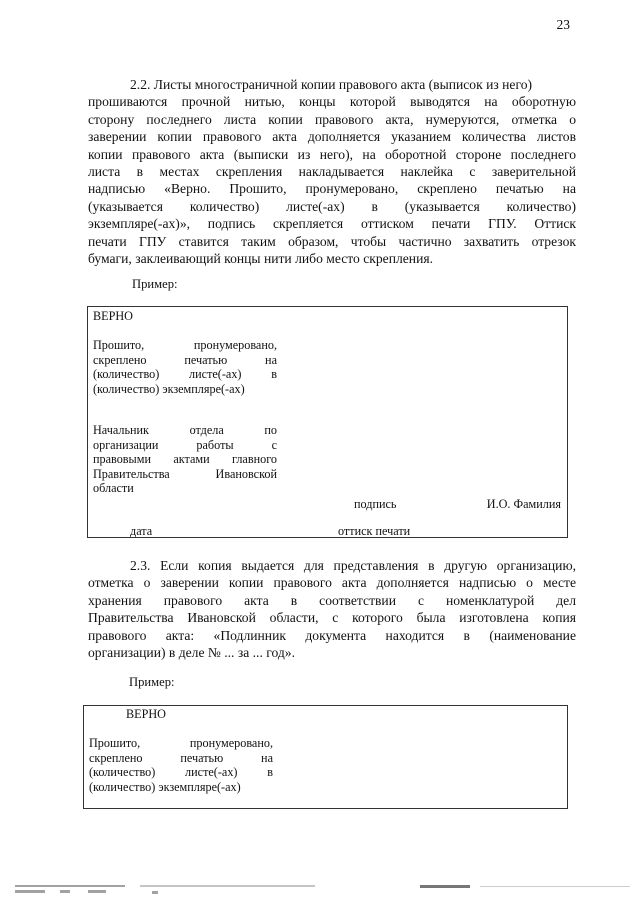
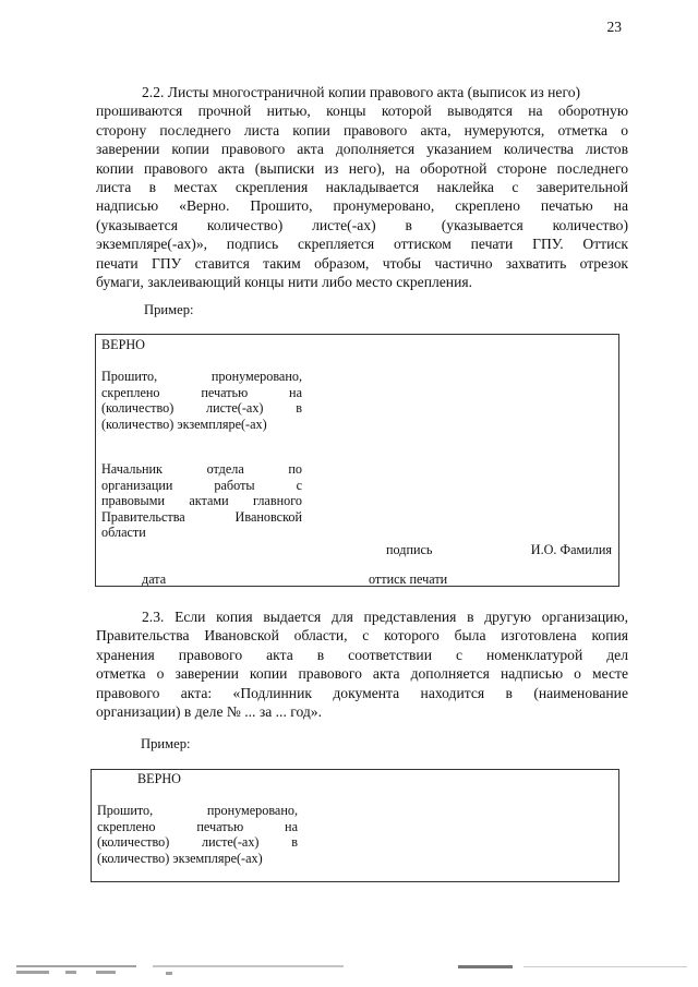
  23
  2.2. Листы многостраничной копии правового акта (выписок из него)
  прошиваются прочной нитью, концы которой выводятся на оборотную
  сторону последнего листа копии правового акта, нумеруются, отметка о
  заверении копии правового акта дополняется указанием количества листов
  копии правового акта (выписки из него), на оборотной стороне последнего
  листа в местах скрепления накладывается наклейка с заверительной
  надписью «Верно. Прошито, пронумеровано, скреплено печатью на
  (указывается количество) листе(-ах) в (указывается количество)
  экземпляре(-ах)», подпись скрепляется оттиском печати ГПУ. Оттиск
  печати ГПУ ставится таким образом, чтобы частично захватить отрезок
  бумаги, заклеивающий концы нити либо место скрепления.
  Пример:
  ВЕРНО
  Прошито, пронумеровано,
  скреплено печатью на
  (количество) листе(-ах) в
  (количество) экземпляре(-ах)
  Начальник отдела по
  организации работы с
  правовыми актами главного
  Правительства Ивановской
  области
  подпись
  И.О. Фамилия
  дата
  оттиск печати
  2.3. Если копия выдается для представления в другую организацию,
- отметка о заверении копии правового акта дополняется надписью о месте
+ Правительства Ивановской области, с которого была изготовлена копия
  хранения правового акта в соответствии с номенклатурой дел
- Правительства Ивановской области, с которого была изготовлена копия
+ отметка о заверении копии правового акта дополняется надписью о месте
  правового акта: «Подлинник документа находится в (наименование
  организации) в деле № ... за ... год».
  Пример:
  ВЕРНО
  Прошито, пронумеровано,
  скреплено печатью на
  (количество) листе(-ах) в
  (количество) экземпляре(-ах)
